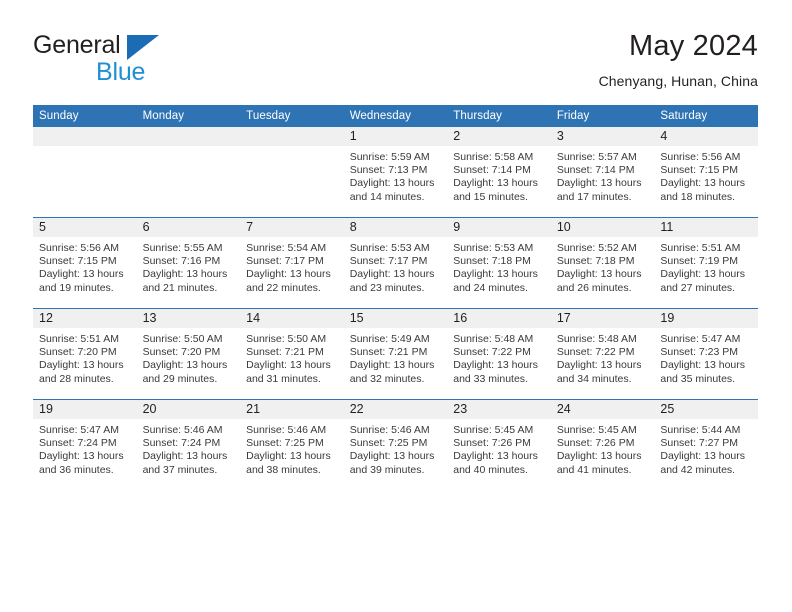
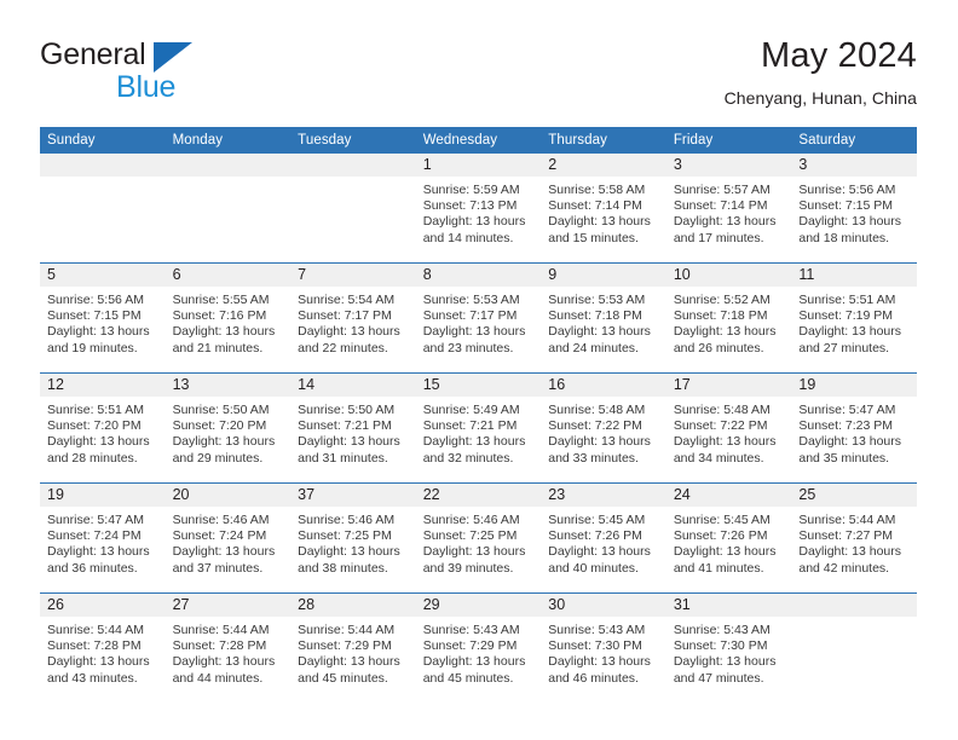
  General
  Blue
  May 2024
  Chenyang, Hunan, China
  Sunday	Monday	Tuesday	Wednesday	Thursday	Friday	Saturday
- 			1Sunrise: 5:59 AMSunset: 7:13 PMDaylight: 13 hoursand 14 minutes.	2Sunrise: 5:58 AMSunset: 7:14 PMDaylight: 13 hoursand 15 minutes.	3Sunrise: 5:57 AMSunset: 7:14 PMDaylight: 13 hoursand 17 minutes.	4Sunrise: 5:56 AMSunset: 7:15 PMDaylight: 13 hoursand 18 minutes.
+ 			1Sunrise: 5:59 AMSunset: 7:13 PMDaylight: 13 hoursand 14 minutes.	2Sunrise: 5:58 AMSunset: 7:14 PMDaylight: 13 hoursand 15 minutes.	3Sunrise: 5:57 AMSunset: 7:14 PMDaylight: 13 hoursand 17 minutes.	3Sunrise: 5:56 AMSunset: 7:15 PMDaylight: 13 hoursand 18 minutes.
  5Sunrise: 5:56 AMSunset: 7:15 PMDaylight: 13 hoursand 19 minutes.	6Sunrise: 5:55 AMSunset: 7:16 PMDaylight: 13 hoursand 21 minutes.	7Sunrise: 5:54 AMSunset: 7:17 PMDaylight: 13 hoursand 22 minutes.	8Sunrise: 5:53 AMSunset: 7:17 PMDaylight: 13 hoursand 23 minutes.	9Sunrise: 5:53 AMSunset: 7:18 PMDaylight: 13 hoursand 24 minutes.	10Sunrise: 5:52 AMSunset: 7:18 PMDaylight: 13 hoursand 26 minutes.	11Sunrise: 5:51 AMSunset: 7:19 PMDaylight: 13 hoursand 27 minutes.
  12Sunrise: 5:51 AMSunset: 7:20 PMDaylight: 13 hoursand 28 minutes.	13Sunrise: 5:50 AMSunset: 7:20 PMDaylight: 13 hoursand 29 minutes.	14Sunrise: 5:50 AMSunset: 7:21 PMDaylight: 13 hoursand 31 minutes.	15Sunrise: 5:49 AMSunset: 7:21 PMDaylight: 13 hoursand 32 minutes.	16Sunrise: 5:48 AMSunset: 7:22 PMDaylight: 13 hoursand 33 minutes.	17Sunrise: 5:48 AMSunset: 7:22 PMDaylight: 13 hoursand 34 minutes.	19Sunrise: 5:47 AMSunset: 7:23 PMDaylight: 13 hoursand 35 minutes.
- 19Sunrise: 5:47 AMSunset: 7:24 PMDaylight: 13 hoursand 36 minutes.	20Sunrise: 5:46 AMSunset: 7:24 PMDaylight: 13 hoursand 37 minutes.	21Sunrise: 5:46 AMSunset: 7:25 PMDaylight: 13 hoursand 38 minutes.	22Sunrise: 5:46 AMSunset: 7:25 PMDaylight: 13 hoursand 39 minutes.	23Sunrise: 5:45 AMSunset: 7:26 PMDaylight: 13 hoursand 40 minutes.	24Sunrise: 5:45 AMSunset: 7:26 PMDaylight: 13 hoursand 41 minutes.	25Sunrise: 5:44 AMSunset: 7:27 PMDaylight: 13 hoursand 42 minutes.
+ 19Sunrise: 5:47 AMSunset: 7:24 PMDaylight: 13 hoursand 36 minutes.	20Sunrise: 5:46 AMSunset: 7:24 PMDaylight: 13 hoursand 37 minutes.	37Sunrise: 5:46 AMSunset: 7:25 PMDaylight: 13 hoursand 38 minutes.	22Sunrise: 5:46 AMSunset: 7:25 PMDaylight: 13 hoursand 39 minutes.	23Sunrise: 5:45 AMSunset: 7:26 PMDaylight: 13 hoursand 40 minutes.	24Sunrise: 5:45 AMSunset: 7:26 PMDaylight: 13 hoursand 41 minutes.	25Sunrise: 5:44 AMSunset: 7:27 PMDaylight: 13 hoursand 42 minutes.
+ 26Sunrise: 5:44 AMSunset: 7:28 PMDaylight: 13 hoursand 43 minutes.	27Sunrise: 5:44 AMSunset: 7:28 PMDaylight: 13 hoursand 44 minutes.	28Sunrise: 5:44 AMSunset: 7:29 PMDaylight: 13 hoursand 45 minutes.	29Sunrise: 5:43 AMSunset: 7:29 PMDaylight: 13 hoursand 45 minutes.	30Sunrise: 5:43 AMSunset: 7:30 PMDaylight: 13 hoursand 46 minutes.	31Sunrise: 5:43 AMSunset: 7:30 PMDaylight: 13 hoursand 47 minutes.
